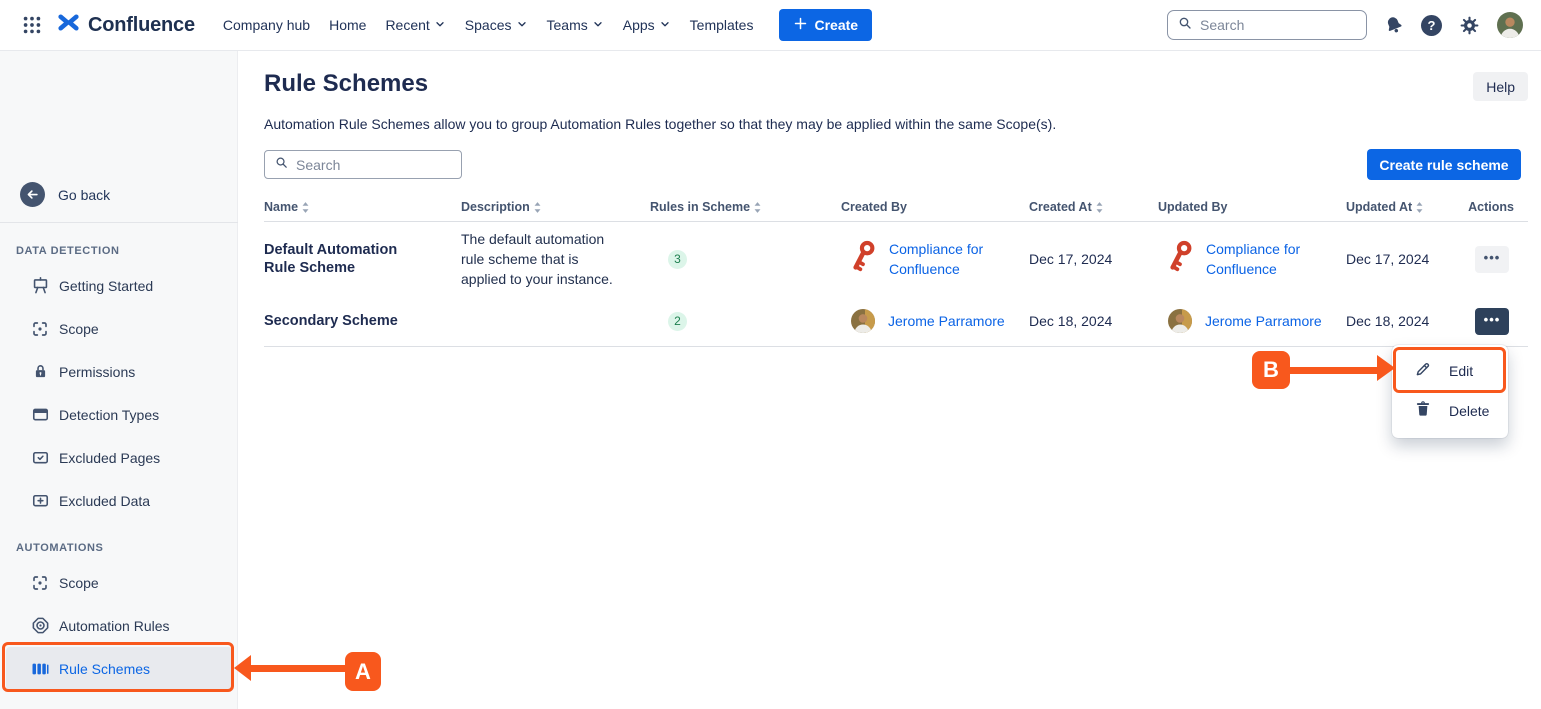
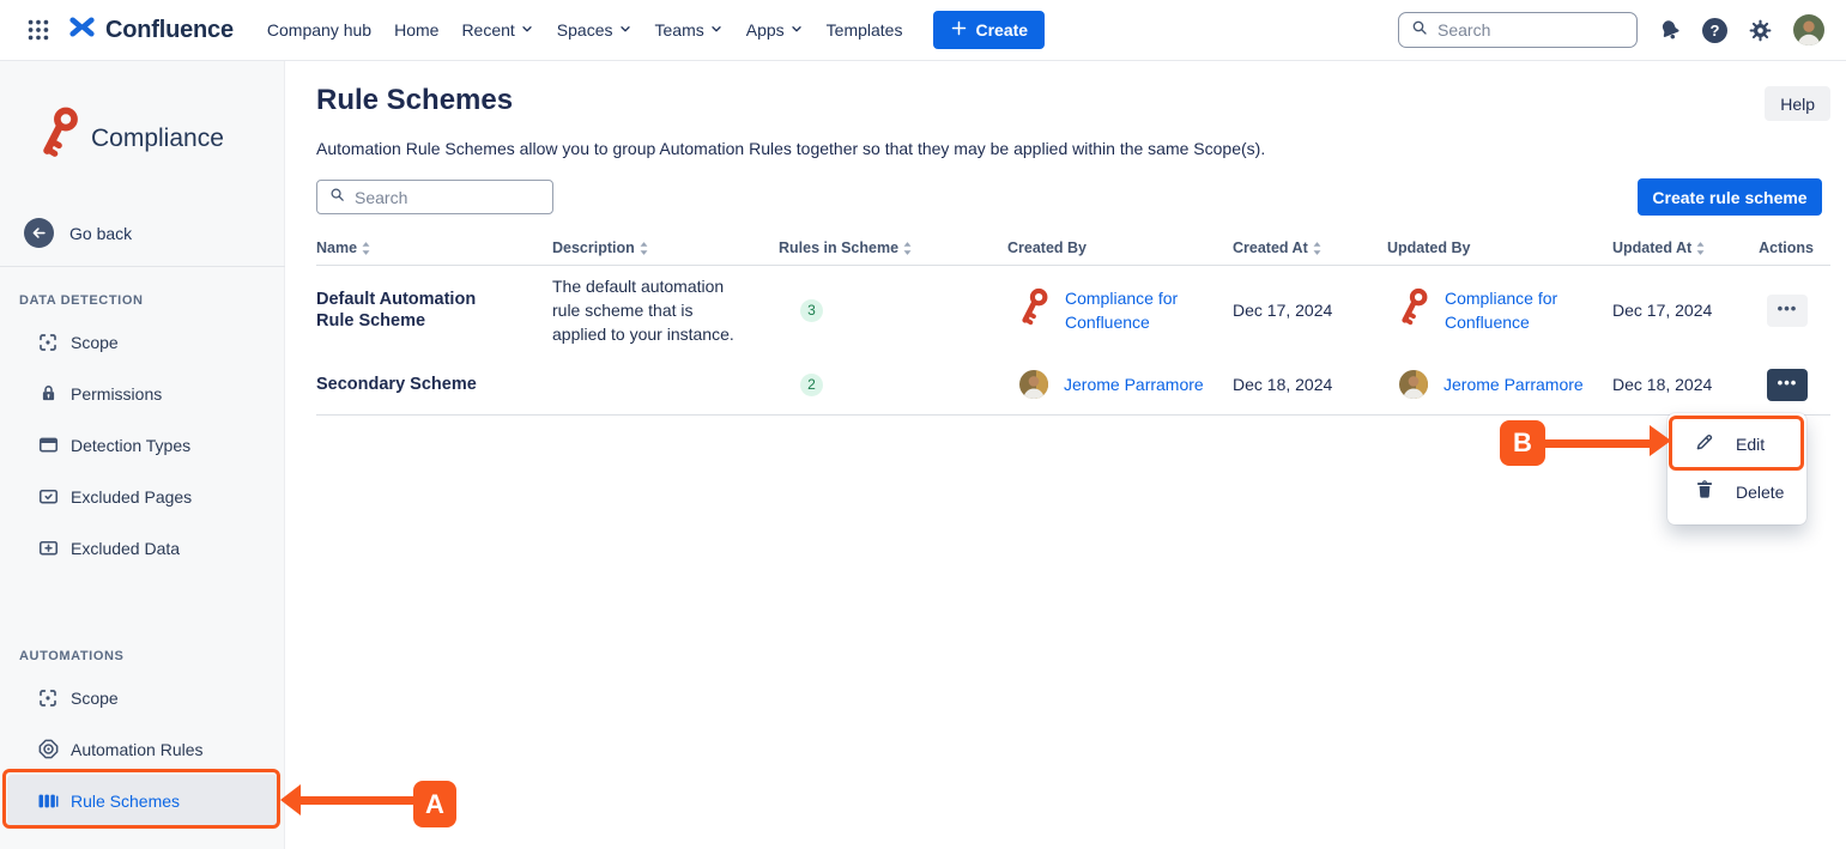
  Confluence
  Company hub
  Home
  Recent
  Spaces
  Teams
  Apps
  Templates
  Create
  Search
  ?
+ Compliance
  Go back
  DATA DETECTION
- Getting Started
  Scope
  Permissions
  Detection Types
  Excluded Pages
  Excluded Data
  AUTOMATIONS
  Scope
  Automation Rules
  Rule Schemes
  Rule Schemes
  Help
  Automation Rule Schemes allow you to group Automation Rules together so that they may be applied within the same Scope(s).
  Search
  Create rule scheme
  Name
  Description
  Rules in Scheme
  Created By
  Created At
  Updated By
  Updated At
  Actions
  Default Automation Rule Scheme
  The default automation rule scheme that is applied to your instance.
  3
  Compliance for Confluence
  Dec 17, 2024
  Compliance for Confluence
  Dec 17, 2024
  •••
  Secondary Scheme
  2
  Jerome Parramore
  Dec 18, 2024
  Jerome Parramore
  Dec 18, 2024
  •••
  Edit
  Delete
  A
  B
